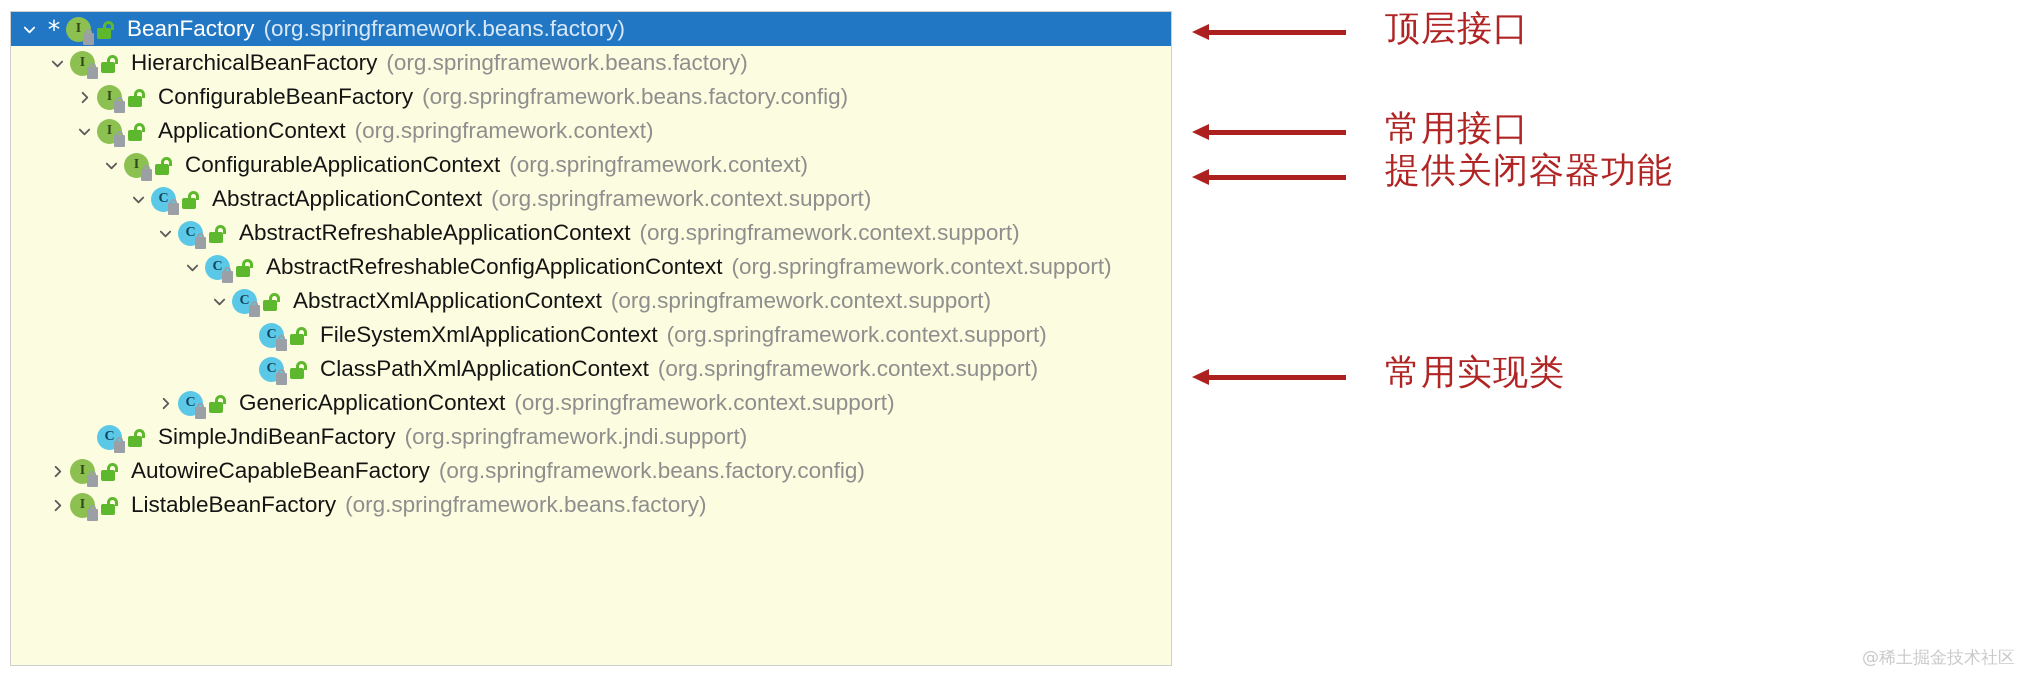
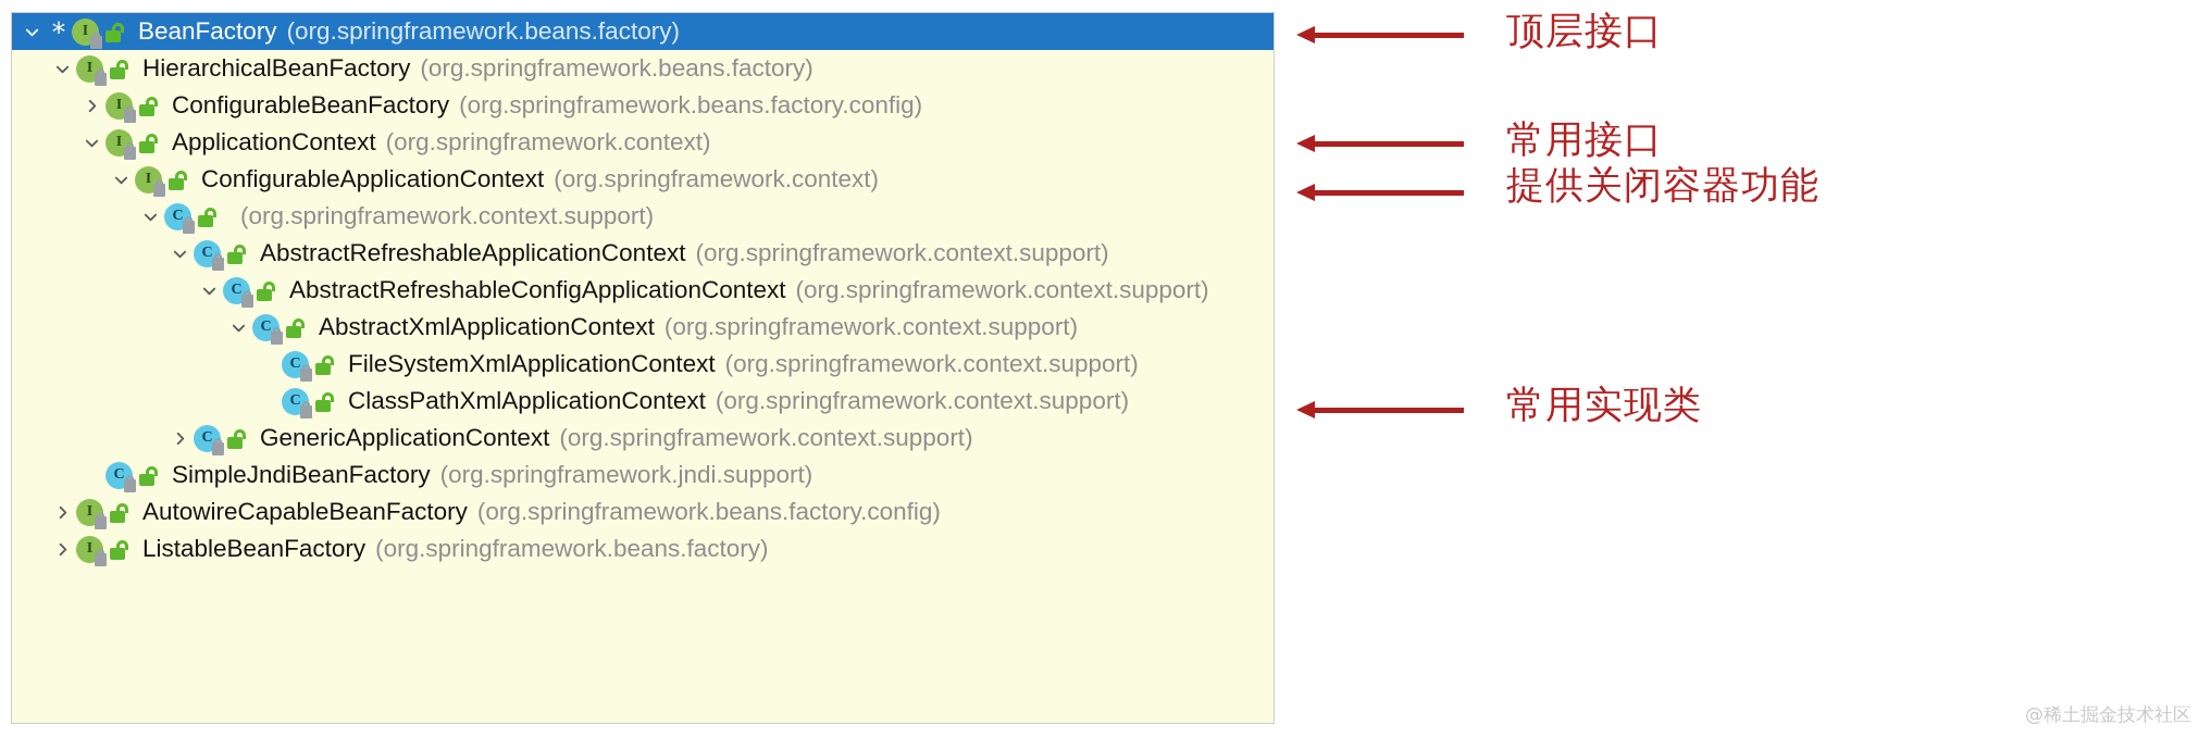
  *
  I
  BeanFactory
  (org.springframework.beans.factory)
  I
  HierarchicalBeanFactory
  (org.springframework.beans.factory)
  I
  ConfigurableBeanFactory
  (org.springframework.beans.factory.config)
  I
  ApplicationContext
  (org.springframework.context)
  I
  ConfigurableApplicationContext
  (org.springframework.context)
  C
- AbstractApplicationContext
  (org.springframework.context.support)
  C
  AbstractRefreshableApplicationContext
  (org.springframework.context.support)
  C
  AbstractRefreshableConfigApplicationContext
  (org.springframework.context.support)
  C
  AbstractXmlApplicationContext
  (org.springframework.context.support)
  C
  FileSystemXmlApplicationContext
  (org.springframework.context.support)
  C
  ClassPathXmlApplicationContext
  (org.springframework.context.support)
  C
  GenericApplicationContext
  (org.springframework.context.support)
  C
  SimpleJndiBeanFactory
  (org.springframework.jndi.support)
  I
  AutowireCapableBeanFactory
  (org.springframework.beans.factory.config)
  I
  ListableBeanFactory
  (org.springframework.beans.factory)
  顶层接口
  常用接口
  提供关闭容器功能
  常用实现类
  @稀土掘金技术社区
